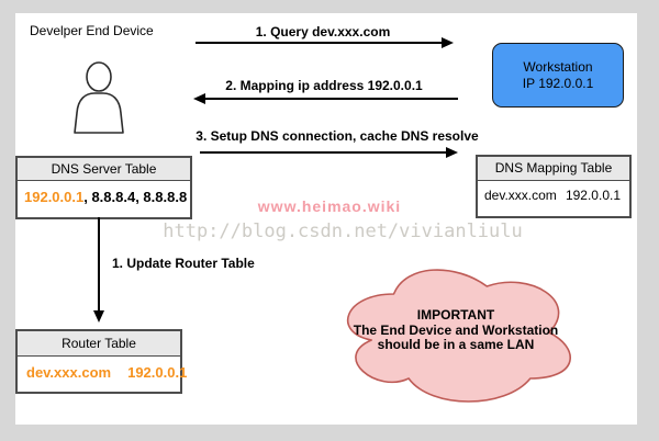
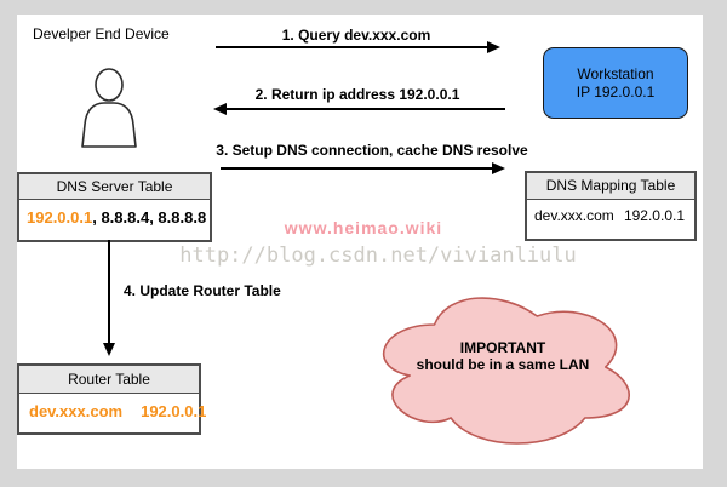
  Develper End Device
  1. Query dev.xxx.com
  Workstation
  IP 192.0.0.1
- 2. Mapping ip address 192.0.0.1
+ 2. Return ip address 192.0.0.1
  3. Setup DNS connection, cache DNS resolve
  DNS Server Table
  192.0.0.1, 8.8.8.4, 8.8.8.8
  DNS Mapping Table
  dev.xxx.com
  192.0.0.1
- 1. Update Router Table
+ 4. Update Router Table
  Router Table
  dev.xxx.com
  192.0.0.1
  IMPORTANT
- The End Device and Workstation
  should be in a same LAN
  www.heimao.wiki
  http://blog.csdn.net/vivianliulu
